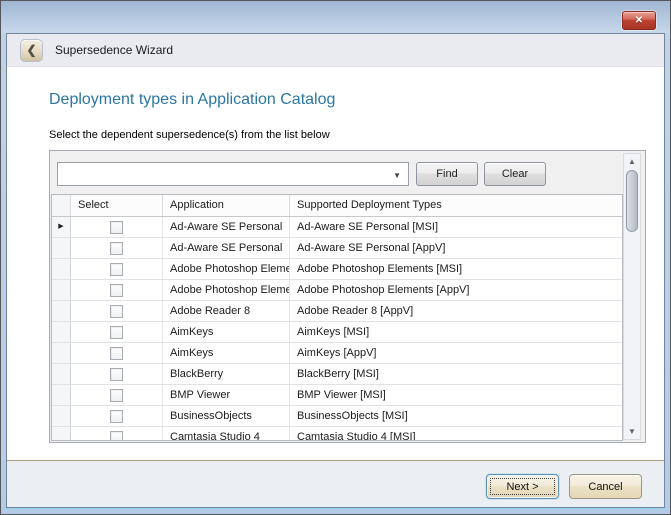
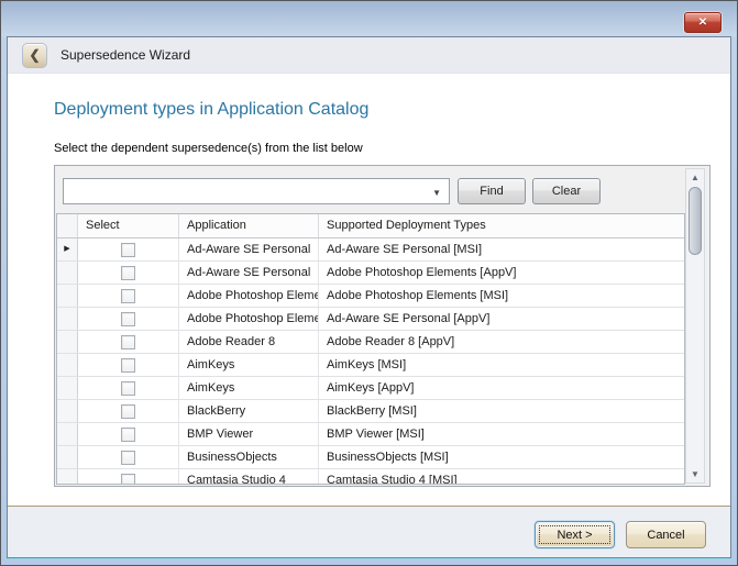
  ✕
  ❮
  Supersedence Wizard
  Deployment types in Application Catalog
  Select the dependent supersedence(s) from the list below
  ▼
  Find
  Clear
  Select
  Application
  Supported Deployment Types
  Ad-Aware SE Personal
  Ad-Aware SE Personal [MSI]
  Ad-Aware SE Personal
- Ad-Aware SE Personal [AppV]
+ Adobe Photoshop Elements [AppV]
  Adobe Photoshop Eleme
  Adobe Photoshop Elements [MSI]
  Adobe Photoshop Eleme
- Adobe Photoshop Elements [AppV]
+ Ad-Aware SE Personal [AppV]
  Adobe Reader 8
  Adobe Reader 8 [AppV]
  AimKeys
  AimKeys [MSI]
  AimKeys
  AimKeys [AppV]
  BlackBerry
  BlackBerry [MSI]
  BMP Viewer
  BMP Viewer [MSI]
  BusinessObjects
  BusinessObjects [MSI]
  Camtasia Studio 4
  Camtasia Studio 4 [MSI]
  ▲
  ▼
  Next >
  Cancel
